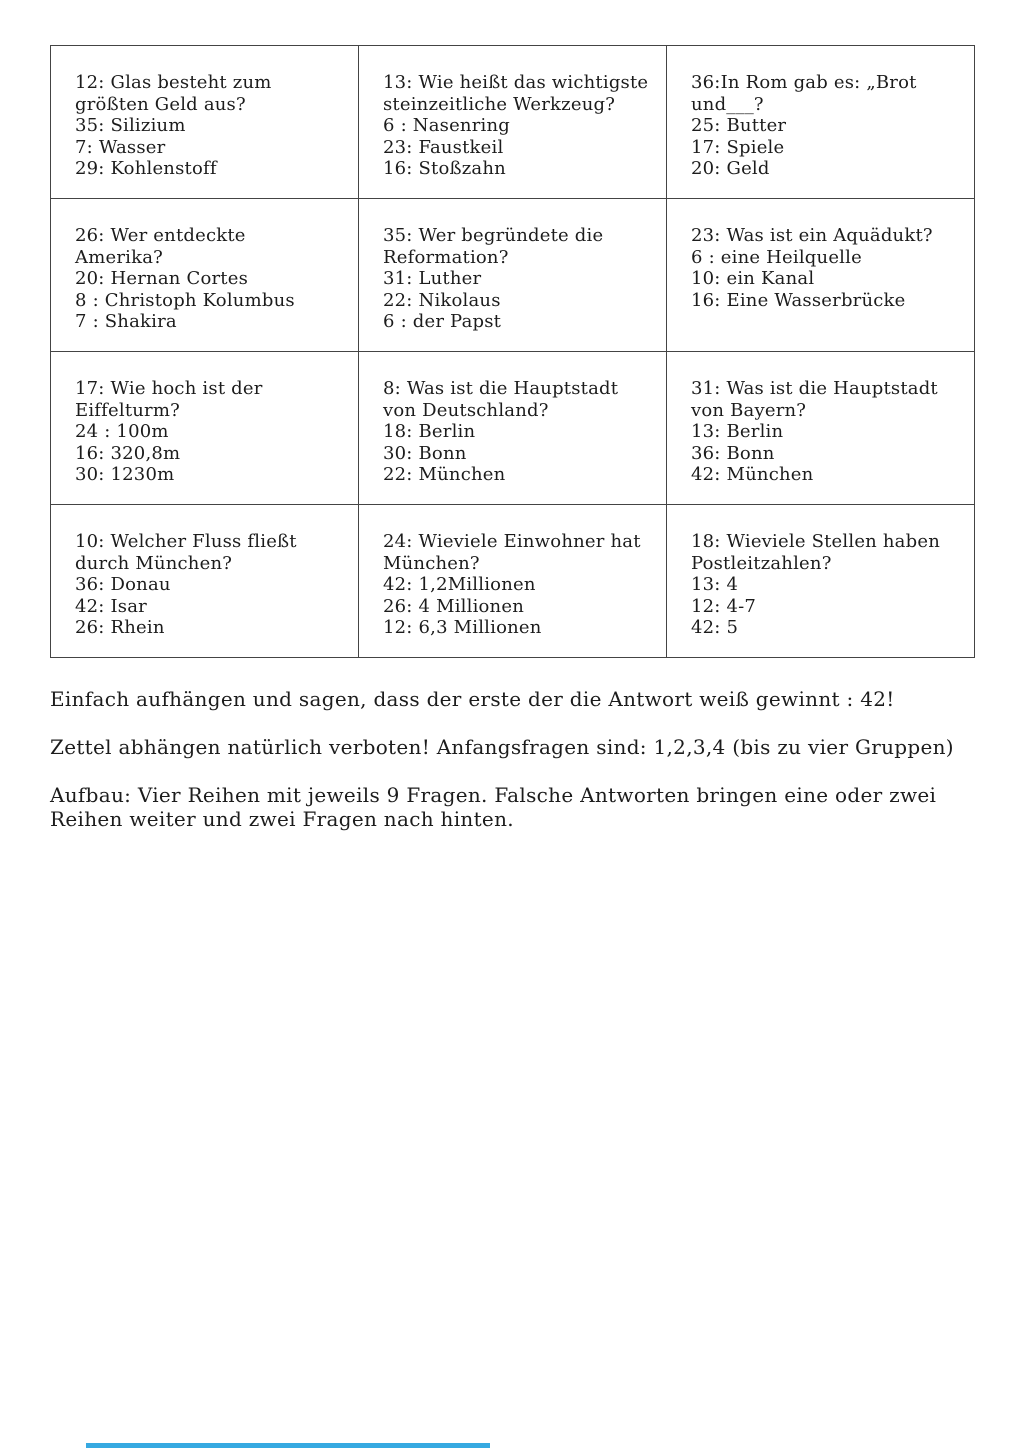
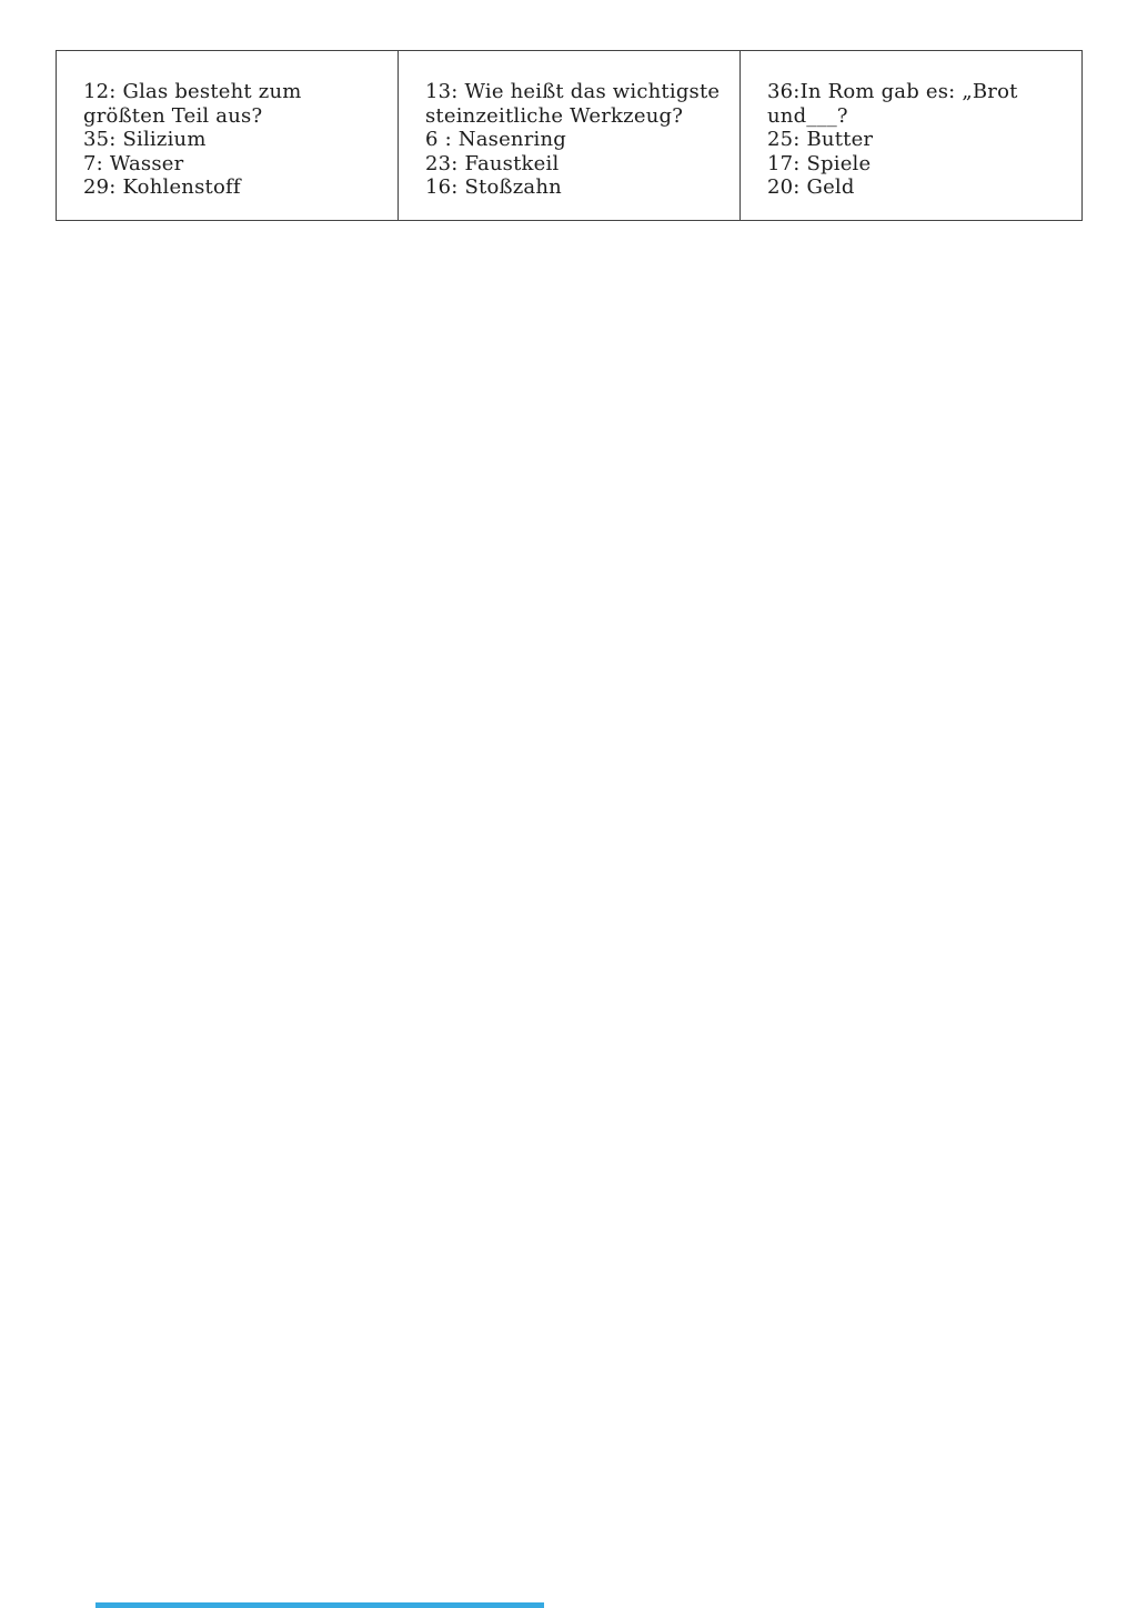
- 12: Glas besteht zum größten Geld aus? 35: Silizium 7: Wasser 29: Kohlenstoff	13: Wie heißt das wichtigste steinzeitliche Werkzeug? 6 : Nasenring 23: Faustkeil 16: Stoßzahn	36:In Rom gab es: „Brot und___? 25: Butter 17: Spiele 20: Geld
+ 12: Glas besteht zum größten Teil aus? 35: Silizium 7: Wasser 29: Kohlenstoff	13: Wie heißt das wichtigste steinzeitliche Werkzeug? 6 : Nasenring 23: Faustkeil 16: Stoßzahn	36:In Rom gab es: „Brot und___? 25: Butter 17: Spiele 20: Geld
- 26: Wer entdeckte Amerika? 20: Hernan Cortes 8 : Christoph Kolumbus 7 : Shakira	35: Wer begründete die Reformation? 31: Luther 22: Nikolaus 6 : der Papst	23: Was ist ein Aquädukt? 6 : eine Heilquelle 10: ein Kanal 16: Eine Wasserbrücke
- 17: Wie hoch ist der Eiffelturm? 24 : 100m 16: 320,8m 30: 1230m	8: Was ist die Hauptstadt von Deutschland? 18: Berlin 30: Bonn 22: München	31: Was ist die Hauptstadt von Bayern? 13: Berlin 36: Bonn 42: München
- 10: Welcher Fluss fließt durch München? 36: Donau 42: Isar 26: Rhein	24: Wieviele Einwohner hat München? 42: 1,2Millionen 26: 4 Millionen 12: 6,3 Millionen	18: Wieviele Stellen haben Postleitzahlen? 13: 4 12: 4-7 42: 5
- Einfach aufhängen und sagen, dass der erste der die Antwort weiß gewinnt : 42!
- Zettel abhängen natürlich verboten! Anfangsfragen sind: 1,2,3,4 (bis zu vier Gruppen)
- Aufbau: Vier Reihen mit jeweils 9 Fragen. Falsche Antworten bringen eine oder zwei
- Reihen weiter und zwei Fragen nach hinten.
